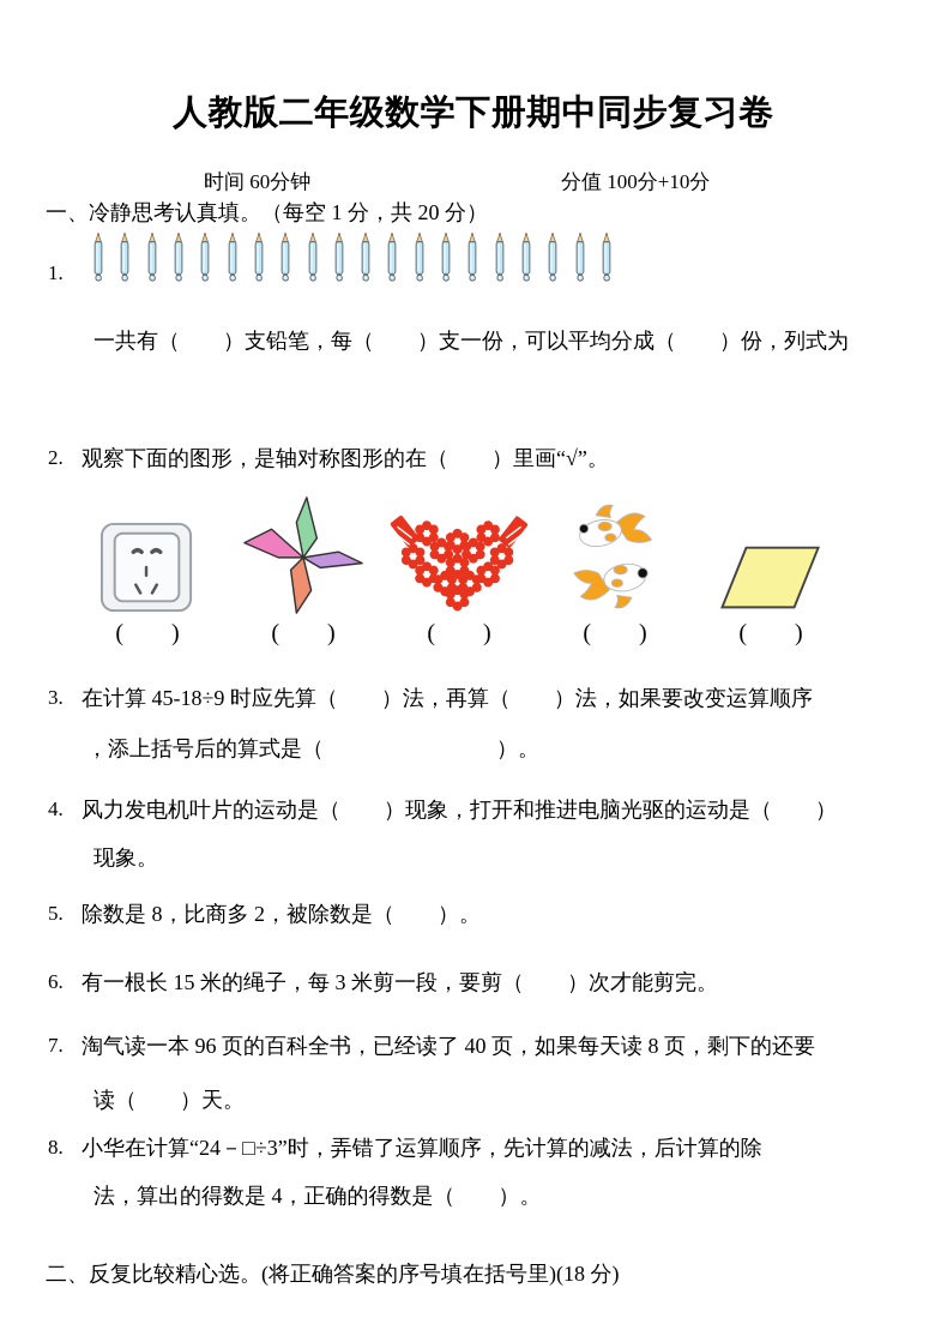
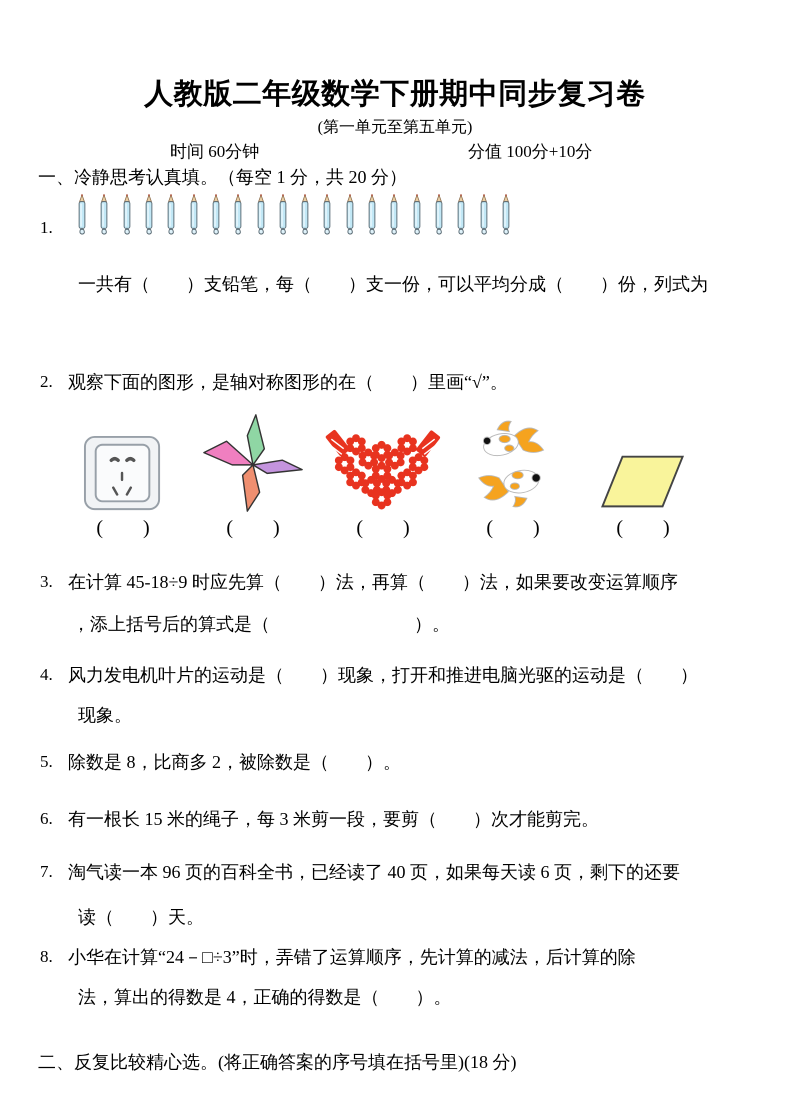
  人教版二年级数学下册期中同步复习卷
+ (第一单元至第五单元)
  时间 60分钟
  分值 100分+10分
  一、冷静思考认真填。（每空 1 分，共 20 分）
  1.
  一共有（ ）支铅笔，每（ ）支一份，可以平均分成（ ）份，列式为
  2.
  观察下面的图形，是轴对称图形的在（ ）里画“√”。
  ( )
  ( )
  ( )
  ( )
  ( )
  3.
  在计算 45-18÷9 时应先算（ ）法，再算（ ）法，如果要改变运算顺序
  ，添上括号后的算式是（ ）。
  4.
  风力发电机叶片的运动是（ ）现象，打开和推进电脑光驱的运动是（ ）
  现象。
  5.
  除数是 8，比商多 2，被除数是（ ）。
  6.
  有一根长 15 米的绳子，每 3 米剪一段，要剪（ ）次才能剪完。
  7.
- 淘气读一本 96 页的百科全书，已经读了 40 页，如果每天读 8 页，剩下的还要
+ 淘气读一本 96 页的百科全书，已经读了 40 页，如果每天读 6 页，剩下的还要
  读（ ）天。
  8.
  小华在计算“24－□÷3”时，弄错了运算顺序，先计算的减法，后计算的除
  法，算出的得数是 4，正确的得数是（ ）。
  二、反复比较精心选。(将正确答案的序号填在括号里)(18 分)
